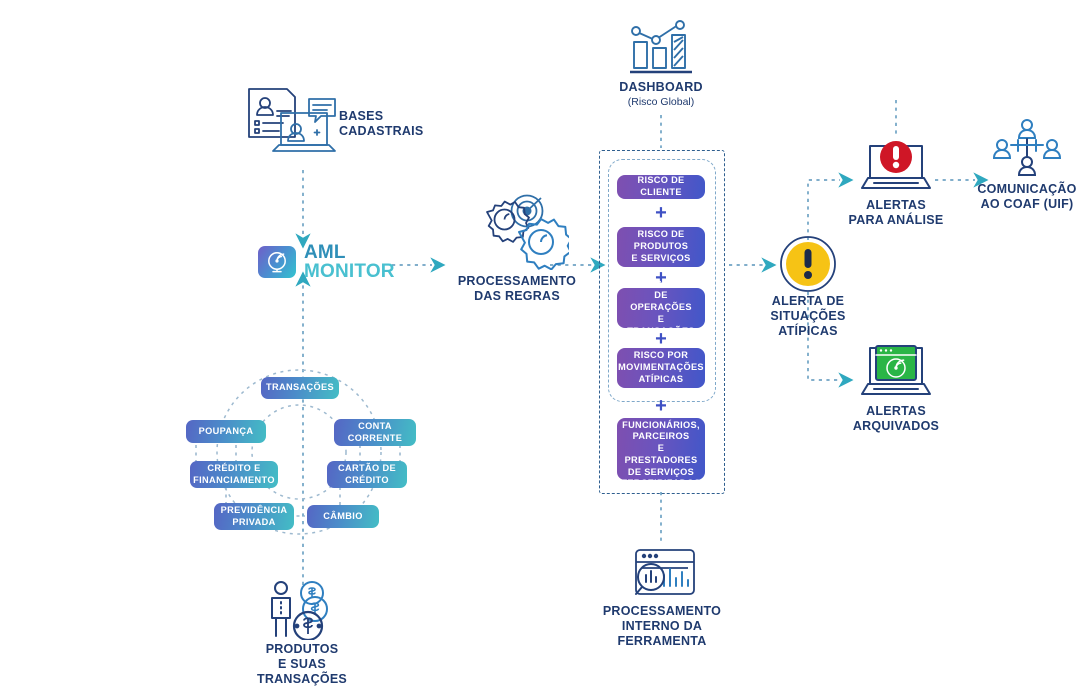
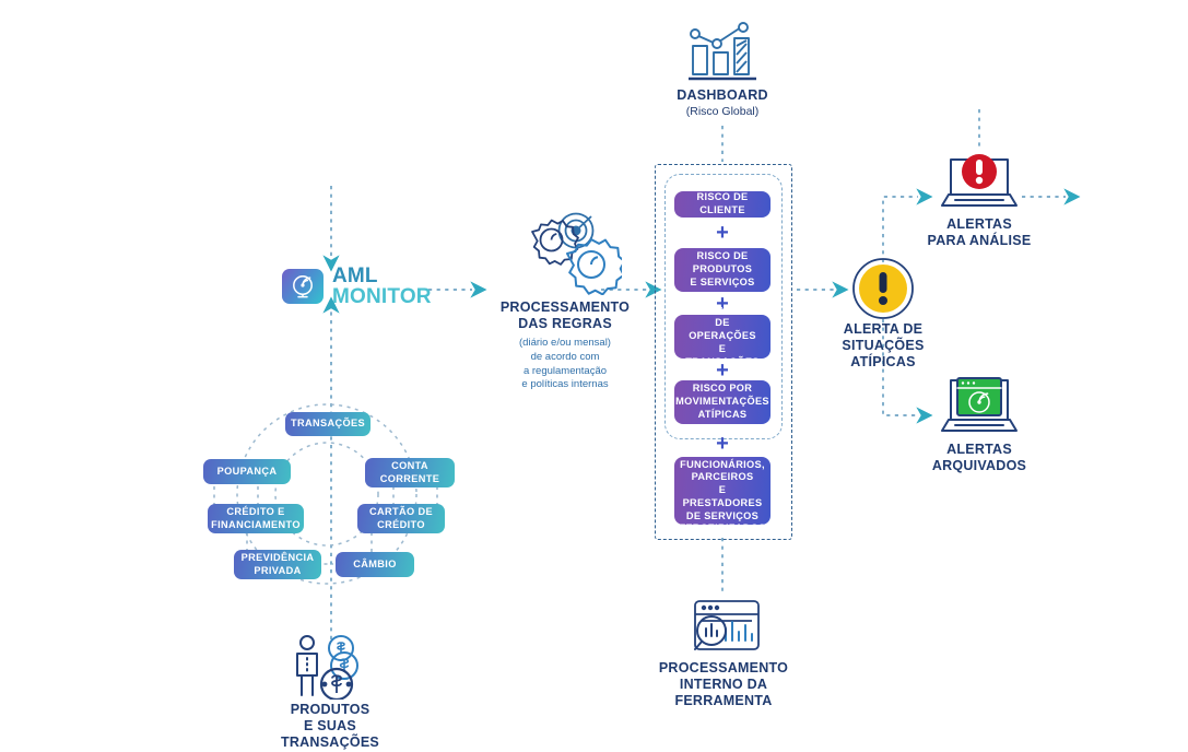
- BASES
- CADASTRAIS
  AML
  MONITOR
  PROCESSAMENTO
  DAS REGRAS
+ (diário e/ou mensal)
+ de acordo com
+ a regulamentação
+ e políticas internas
  DASHBOARD
  (Risco Global)
  RISCO DE CLIENTE
  +
  RISCO DE
  PRODUTOS
  E SERVIÇOS
  +
  RISCO
  DE OPERAÇÕES
  +
  RISCO POR
  MOVIMENTAÇÕES
  ATÍPICAS
  +
  RISCO DE
  FUNCIONÁRIOS,
  PARCEIROS
  E PRESTADORES
  DE SERVIÇOS
  TERCEIRIZADOS
  PROCESSAMENTO
  INTERNO DA
  FERRAMENTA
  ALERTA DE SITUAÇÕES
  ATÍPICAS
  ALERTAS
  PARA ANÁLISE
- COMUNICAÇÃO
- AO COAF (UIF)
  ALERTAS
  ARQUIVADOS
  TRANSAÇÕES
  POUPANÇA
  CONTA
  CORRENTE
  CRÉDITO E
  FINANCIAMENTO
  CARTÃO DE
  CRÉDITO
  PREVIDÊNCIA
  PRIVADA
  CÂMBIO
  PRODUTOS
  E SUAS
  TRANSAÇÕES
